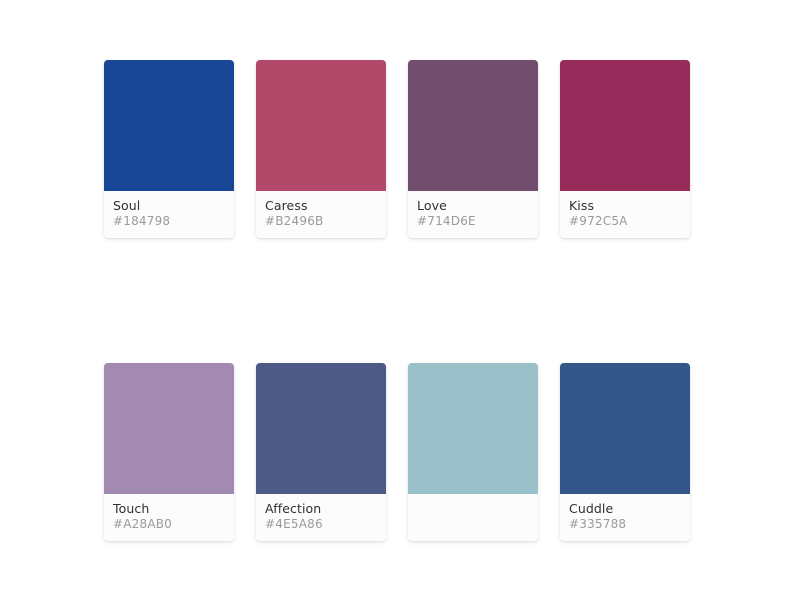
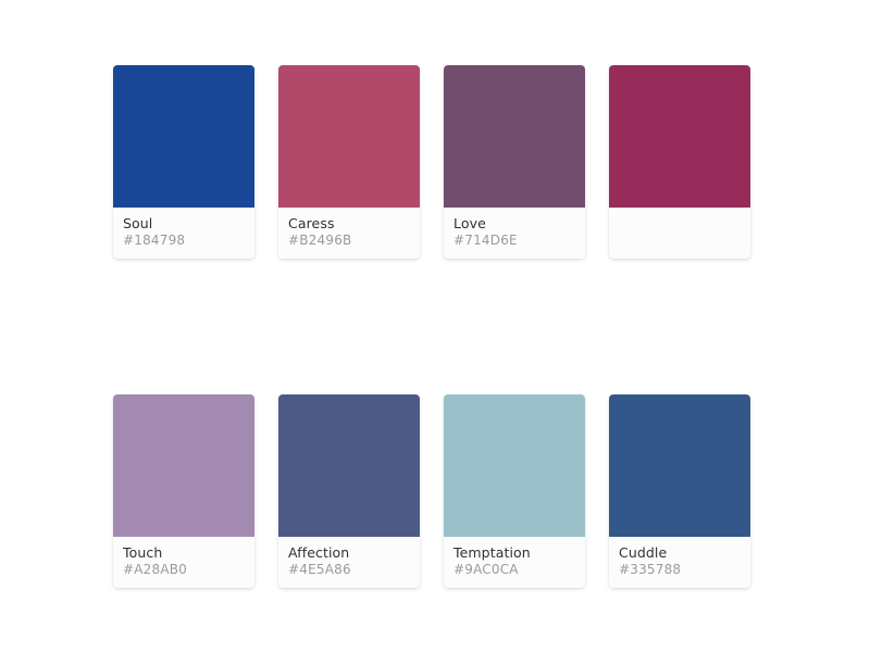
  Soul
  #184798
  Caress
  #B2496B
  Love
  #714D6E
- Kiss
- #972C5A
  Touch
  #A28AB0
  Affection
  #4E5A86
+ Temptation
+ #9AC0CA
  Cuddle
  #335788
